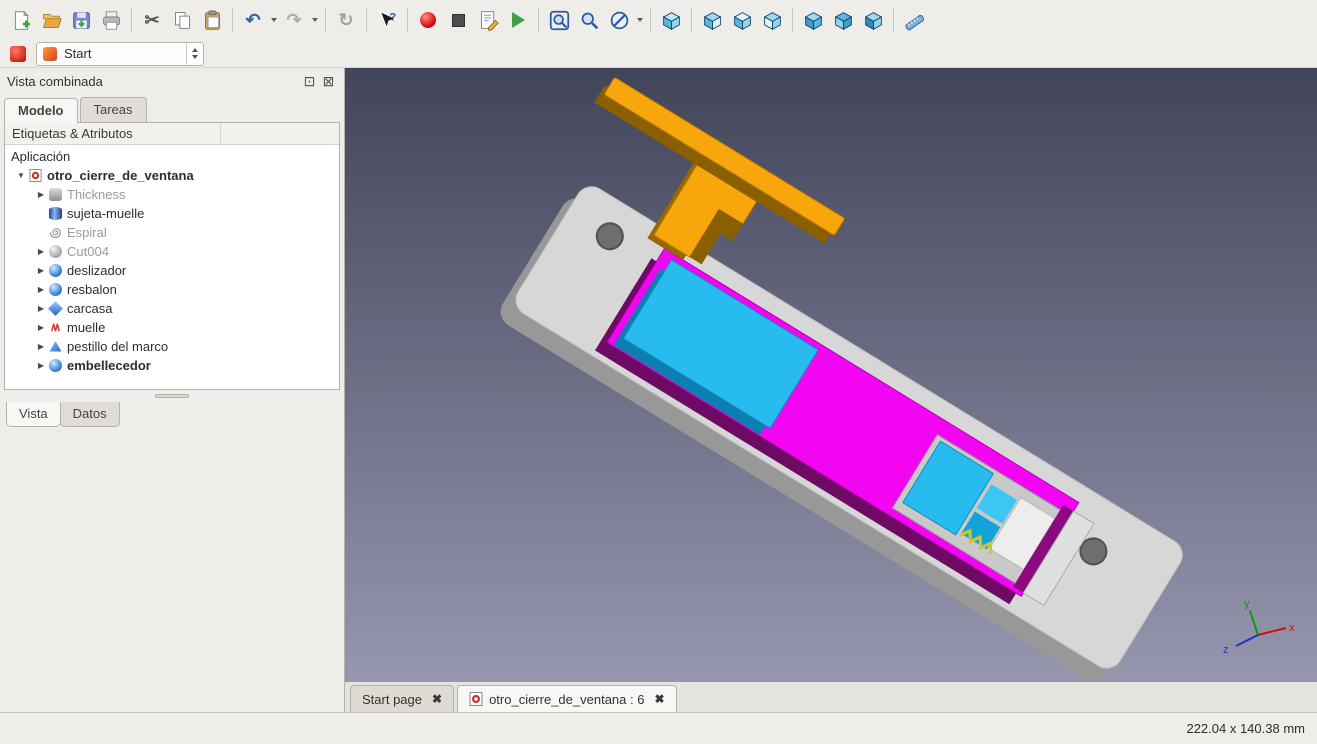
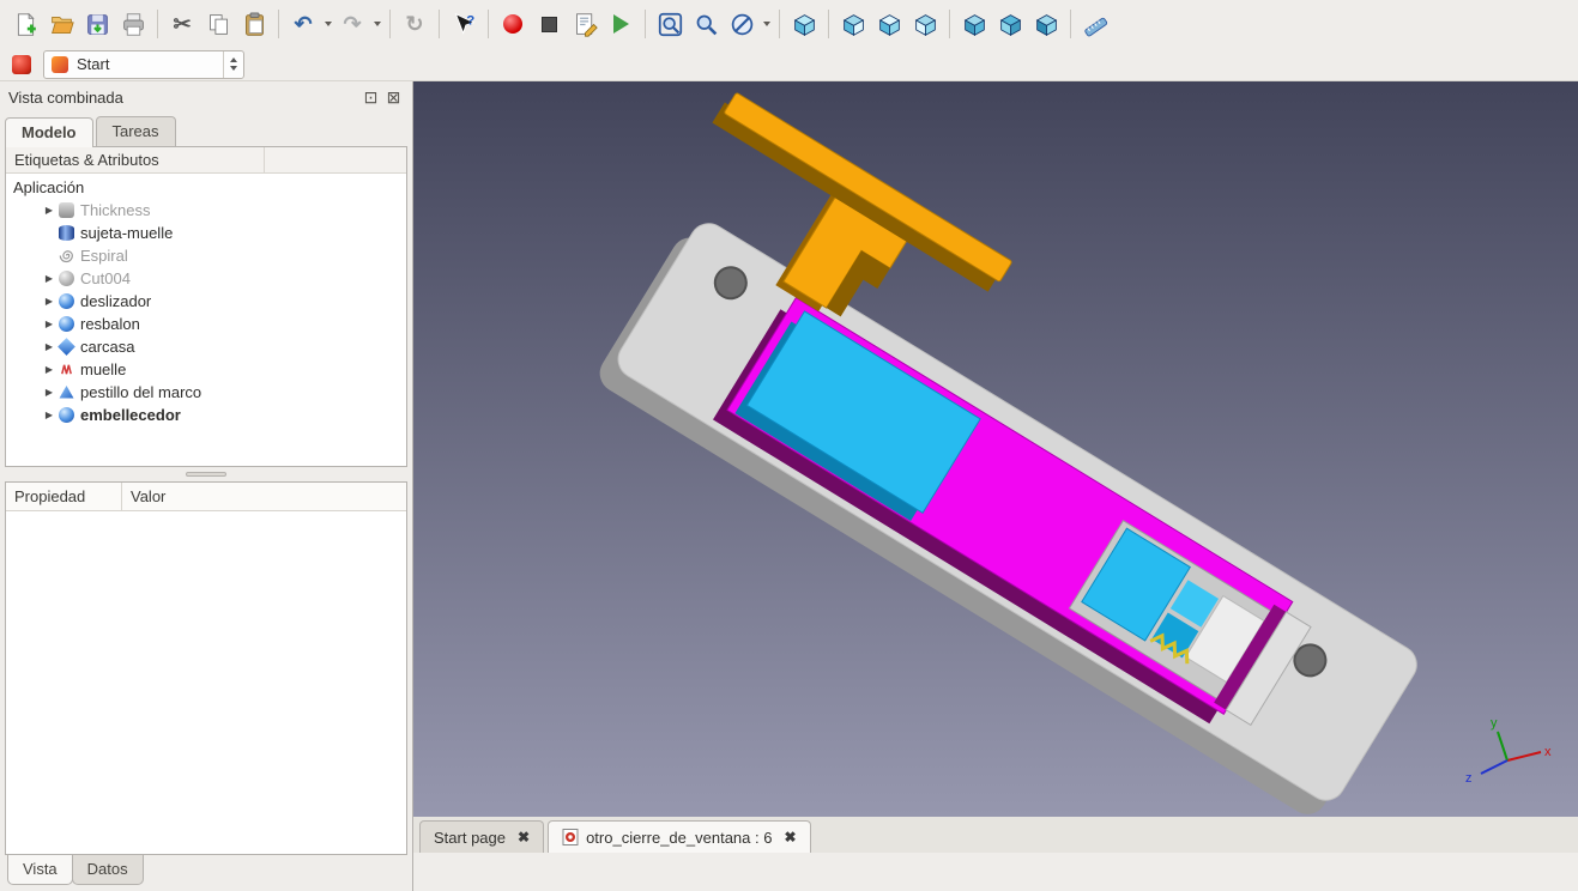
  ✂
  ↶
  ↷
  ↻
  ?
  Start
  Vista combinada
  ⊡
  ⊠
  Modelo
  Tareas
  Etiquetas & Atributos
  Aplicación
- ▼
- otro_cierre_de_ventana
  ▶
  Thickness
  sujeta-muelle
  Espiral
  ▶
  Cut004
  ▶
  deslizador
  ▶
  resbalon
  ▶
  carcasa
  ▶
  muelle
  ▶
  pestillo del marco
  ▶
  embellecedor
+ Propiedad
+ Valor
  Vista
  Datos
  x
  y
  z
  Start page
  ✖
  otro_cierre_de_ventana : 6
  ✖
- 222.04 x 140.38 mm
